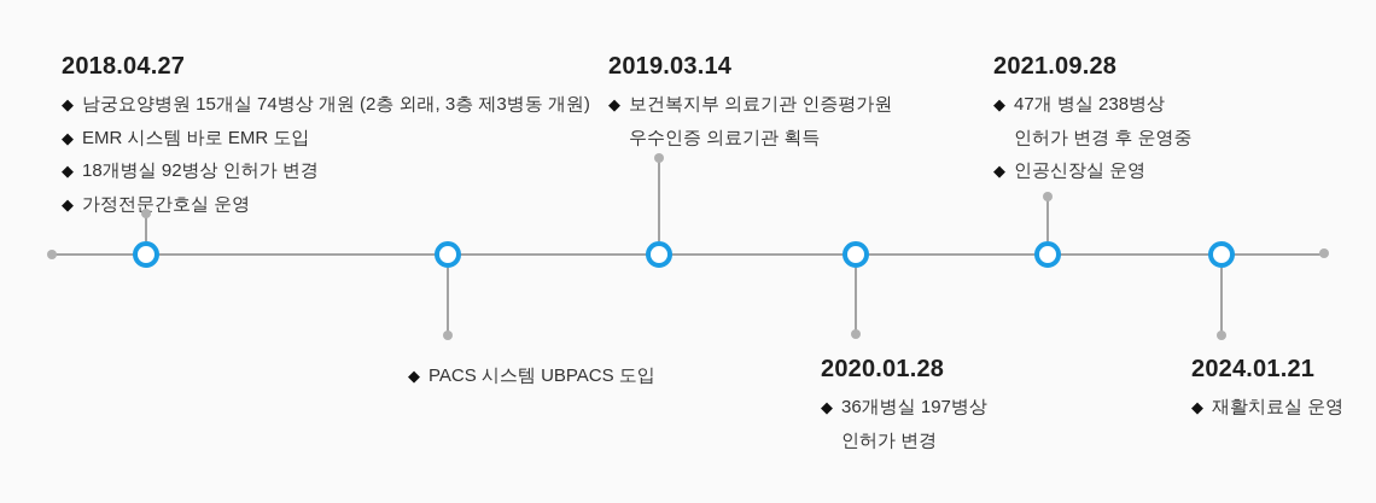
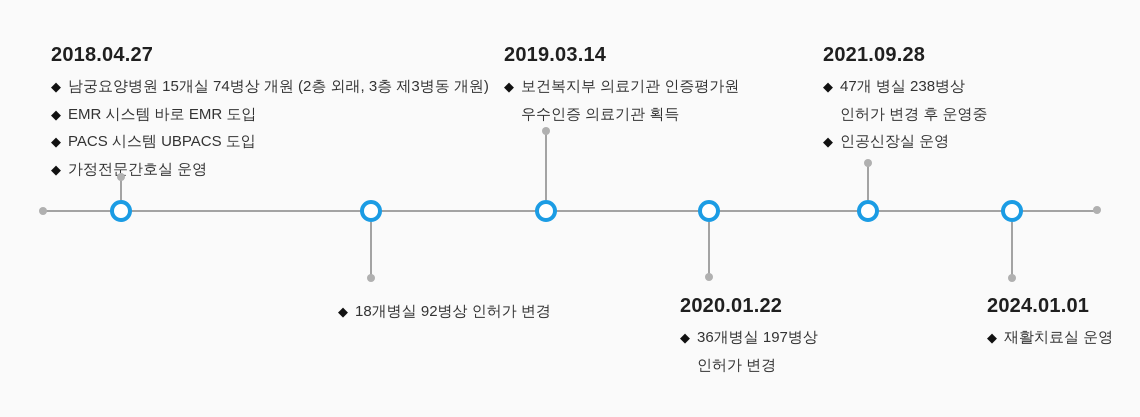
  2018.04.27
  ◆ 남궁요양병원 15개실 74병상 개원 (2층 외래, 3층 제3병동 개원)
  ◆ EMR 시스템 바로 EMR 도입
- ◆ 18개병실 92병상 인허가 변경
+ ◆ PACS 시스템 UBPACS 도입
  ◆ 가정전문간호실 운영
- ◆ PACS 시스템 UBPACS 도입
+ ◆ 18개병실 92병상 인허가 변경
  2019.03.14
  ◆ 보건복지부 의료기관 인증평가원
  우수인증 의료기관 획득
- 2020.01.28
+ 2020.01.22
  ◆ 36개병실 197병상
  인허가 변경
  2021.09.28
  ◆ 47개 병실 238병상
  인허가 변경 후 운영중
  ◆ 인공신장실 운영
- 2024.01.21
+ 2024.01.01
  ◆ 재활치료실 운영
